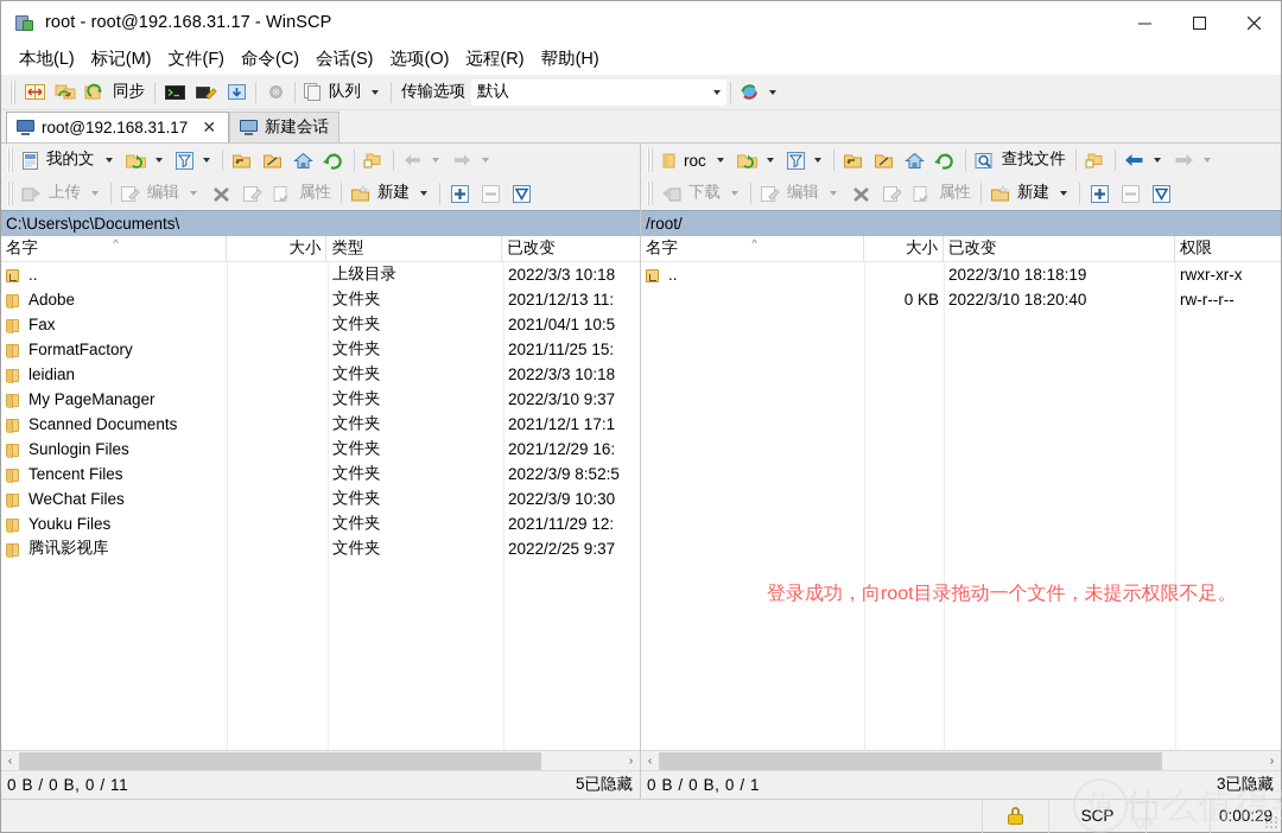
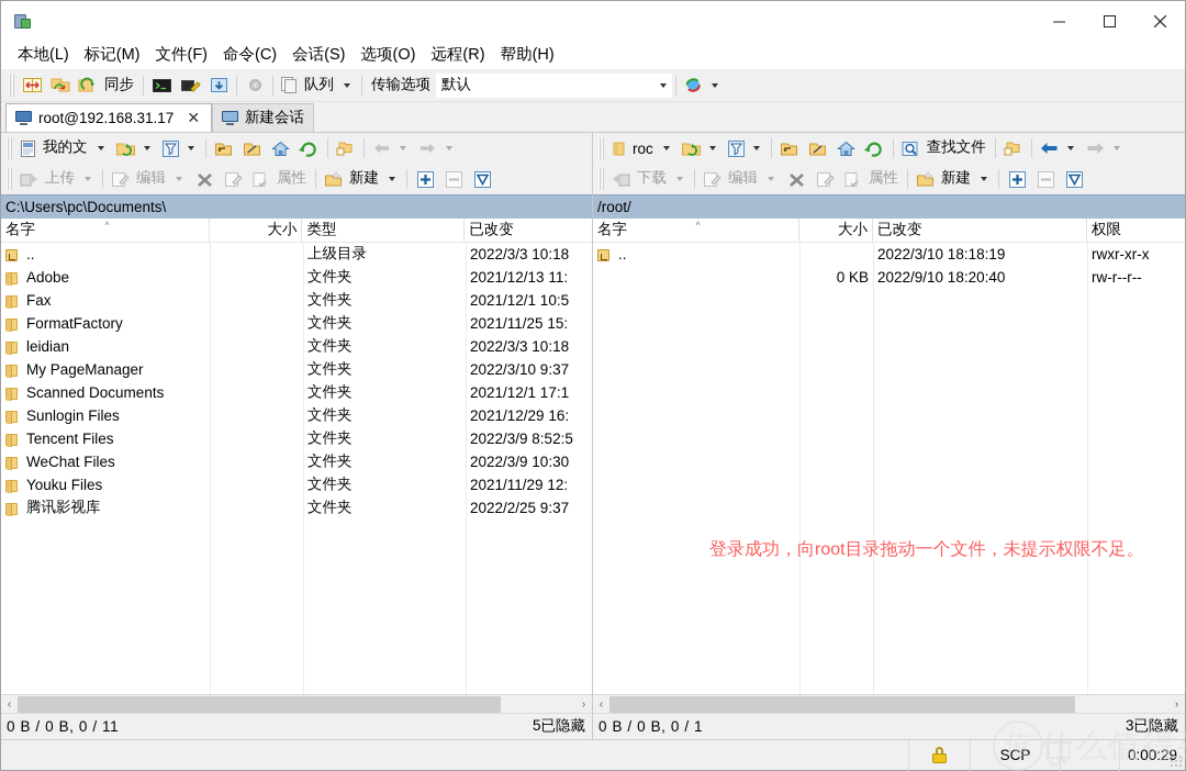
- root - root@192.168.31.17 - WinSCP
  本地(L)
  标记(M)
  文件(F)
  命令(C)
  会话(S)
  选项(O)
  远程(R)
  帮助(H)
  同步
  队列
  传输选项
  默认
  root@192.168.31.17
  ✕
  新建会话
  我的文
  上传
  编辑
  属性
  新建
  C:\Users\pc\Documents\
  名字
  ^
  大小
  类型
  已改变
  ..
  上级目录
  2022/3/3 10:18
  Adobe
  文件夹
  2021/12/13 11:
  Fax
  文件夹
- 2021/04/1 10:5
+ 2021/12/1 10:5
  FormatFactory
  文件夹
  2021/11/25 15:
  leidian
  文件夹
  2022/3/3 10:18
  My PageManager
  文件夹
  2022/3/10 9:37
  Scanned Documents
  文件夹
  2021/12/1 17:1
  Sunlogin Files
  文件夹
  2021/12/29 16:
  Tencent Files
  文件夹
  2022/3/9 8:52:5
  WeChat Files
  文件夹
  2022/3/9 10:30
  Youku Files
  文件夹
  2021/11/29 12:
  腾讯影视库
  文件夹
  2022/2/25 9:37
  ‹
  ›
  0 B / 0 B, 0 / 11
  5已隐藏
  roc
  查找文件
  下载
  编辑
  属性
  新建
  /root/
  名字
  ^
  大小
  已改变
  权限
  登录成功，向root目录拖动一个文件，未提示权限不足。
  ..
  2022/3/10 18:18:19
  rwxr-xr-x
  0 KB
- 2022/3/10 18:20:40
+ 2022/9/10 18:20:40
  rw-r--r--
  ‹
  ›
  0 B / 0 B, 0 / 1
  3已隐藏
  SCP
  0:00:2
  值
  什么值得
